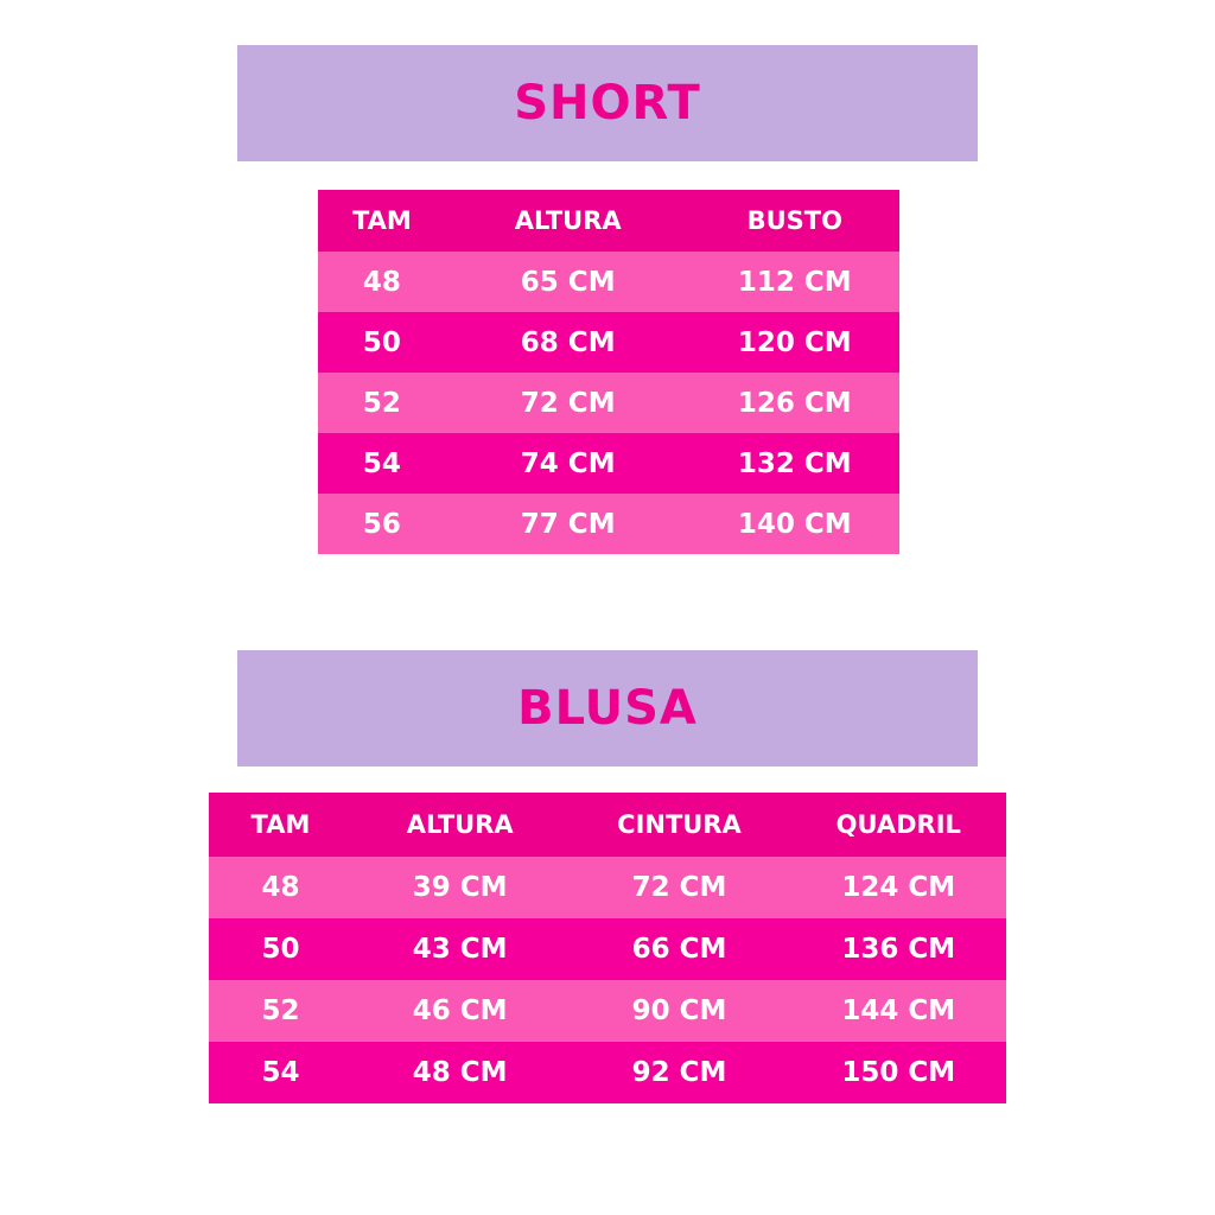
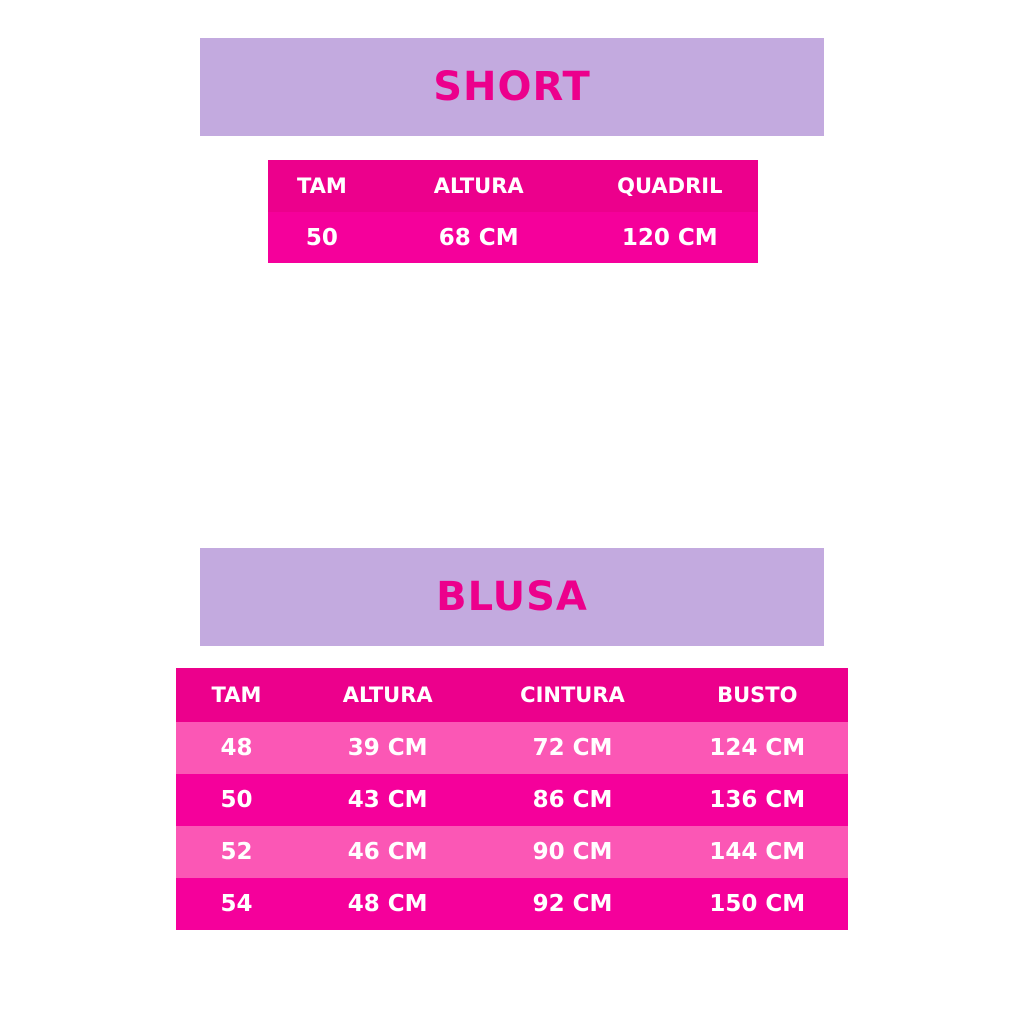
  SHORT
- TAM	ALTURA	BUSTO
+ TAM	ALTURA	QUADRIL
- 48	65 CM	112 CM
  50	68 CM	120 CM
- 52	72 CM	126 CM
- 54	74 CM	132 CM
- 56	77 CM	140 CM
  BLUSA
- TAM	ALTURA	CINTURA	QUADRIL
+ TAM	ALTURA	CINTURA	BUSTO
  48	39 CM	72 CM	124 CM
- 50	43 CM	66 CM	136 CM
+ 50	43 CM	86 CM	136 CM
  52	46 CM	90 CM	144 CM
  54	48 CM	92 CM	150 CM
